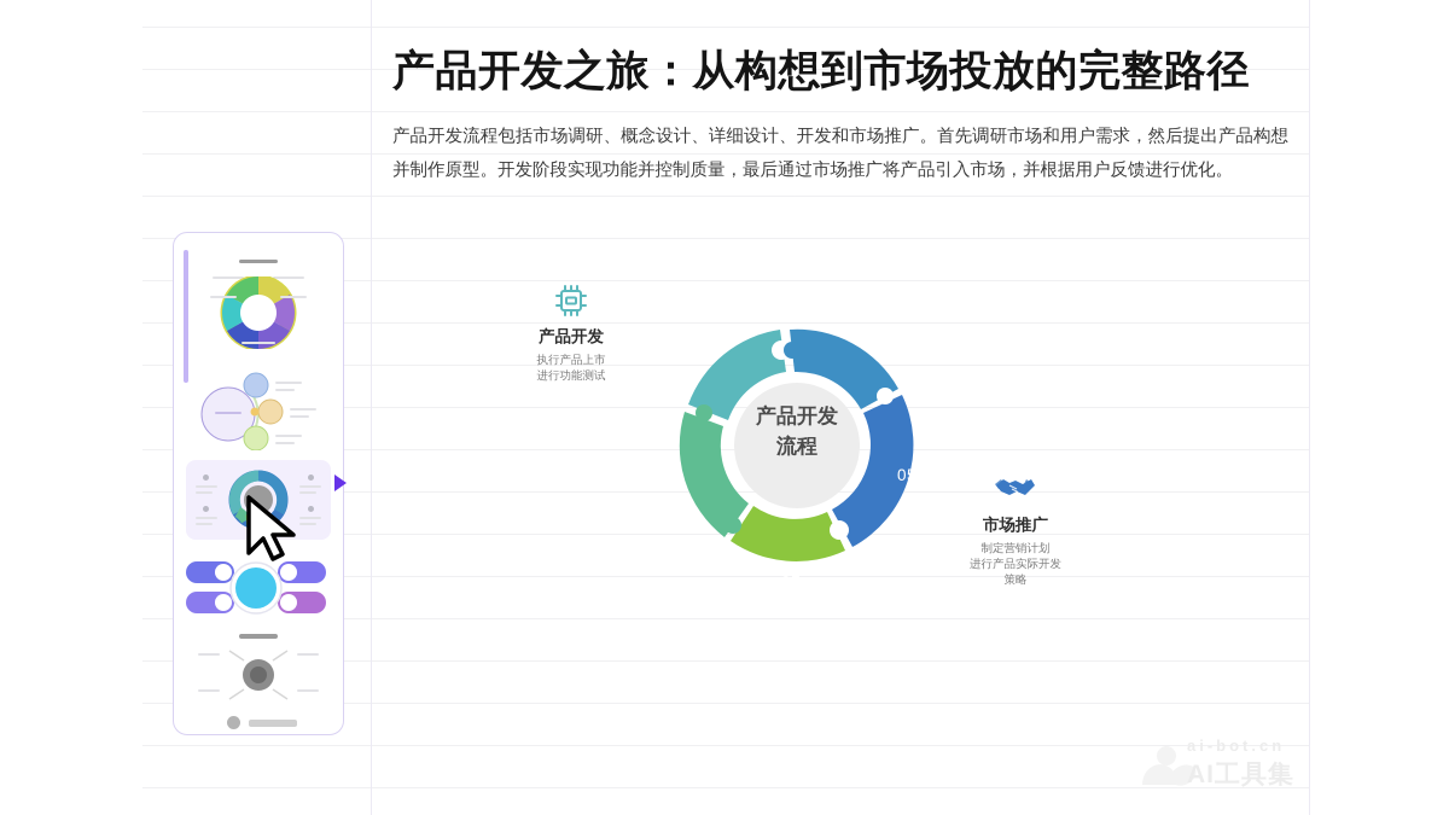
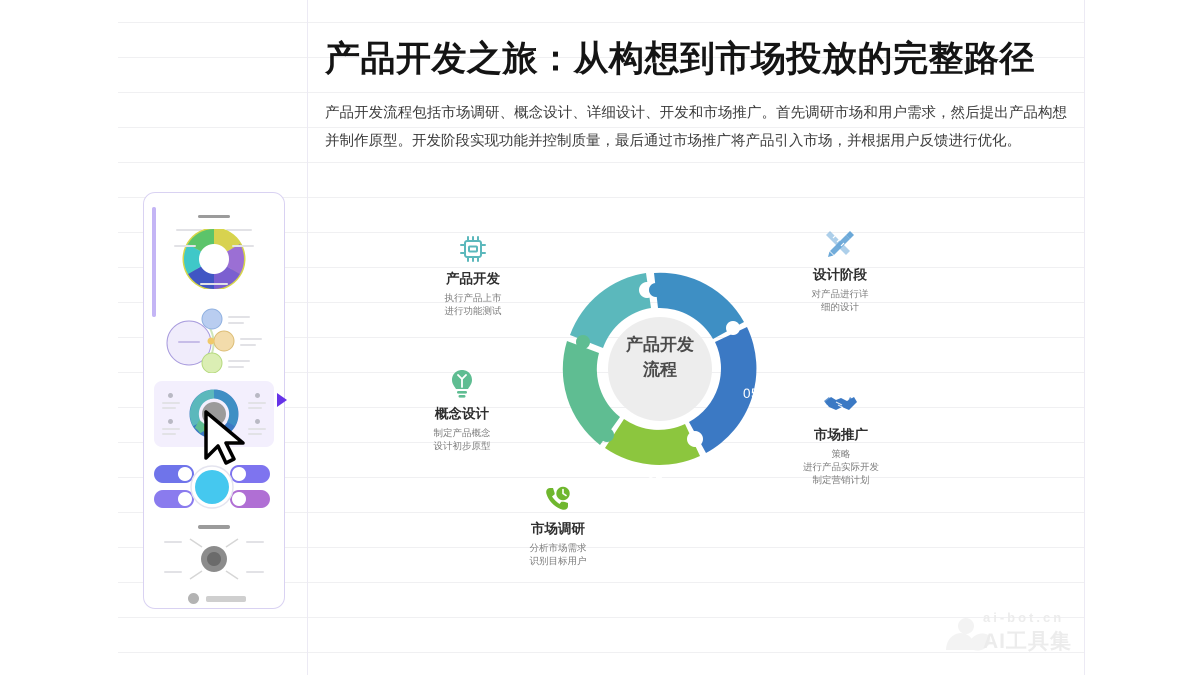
  产品开发之旅：从构想到市场投放的完整路径
  产品开发流程包括市场调研、概念设计、详细设计、开发和市场推广。首先调研市场和用户需求，然后提出产品构想并制作原型。开发阶段实现功能并控制质量，最后通过市场推广将产品引入市场，并根据用户反馈进行优化。
  04
  05
  产品开发
  流程
  产品开发
  执行产品上市
  进行功能测试
+ 概念设计
+ 制定产品概念
+ 设计初步原型
+ 市场调研
+ 分析市场需求
+ 识别目标用户
+ 设计阶段
+ 对产品进行详
+ 细的设计
  市场推广
- 制定营销计划
+ 策略
  进行产品实际开发
- 策略
+ 制定营销计划
